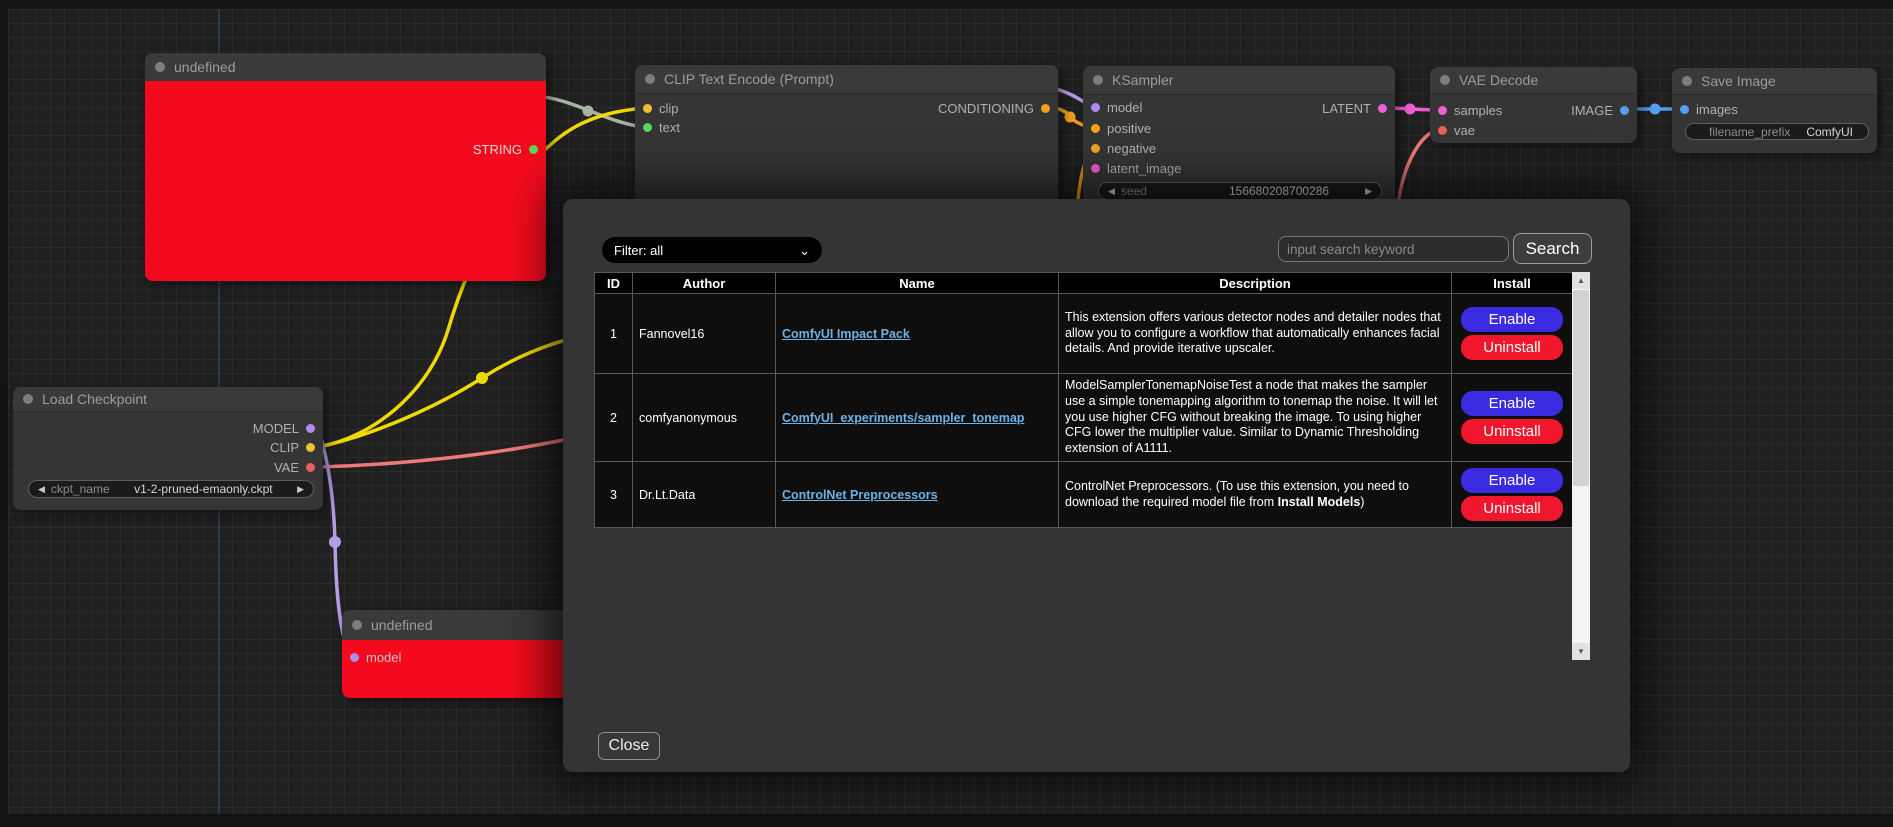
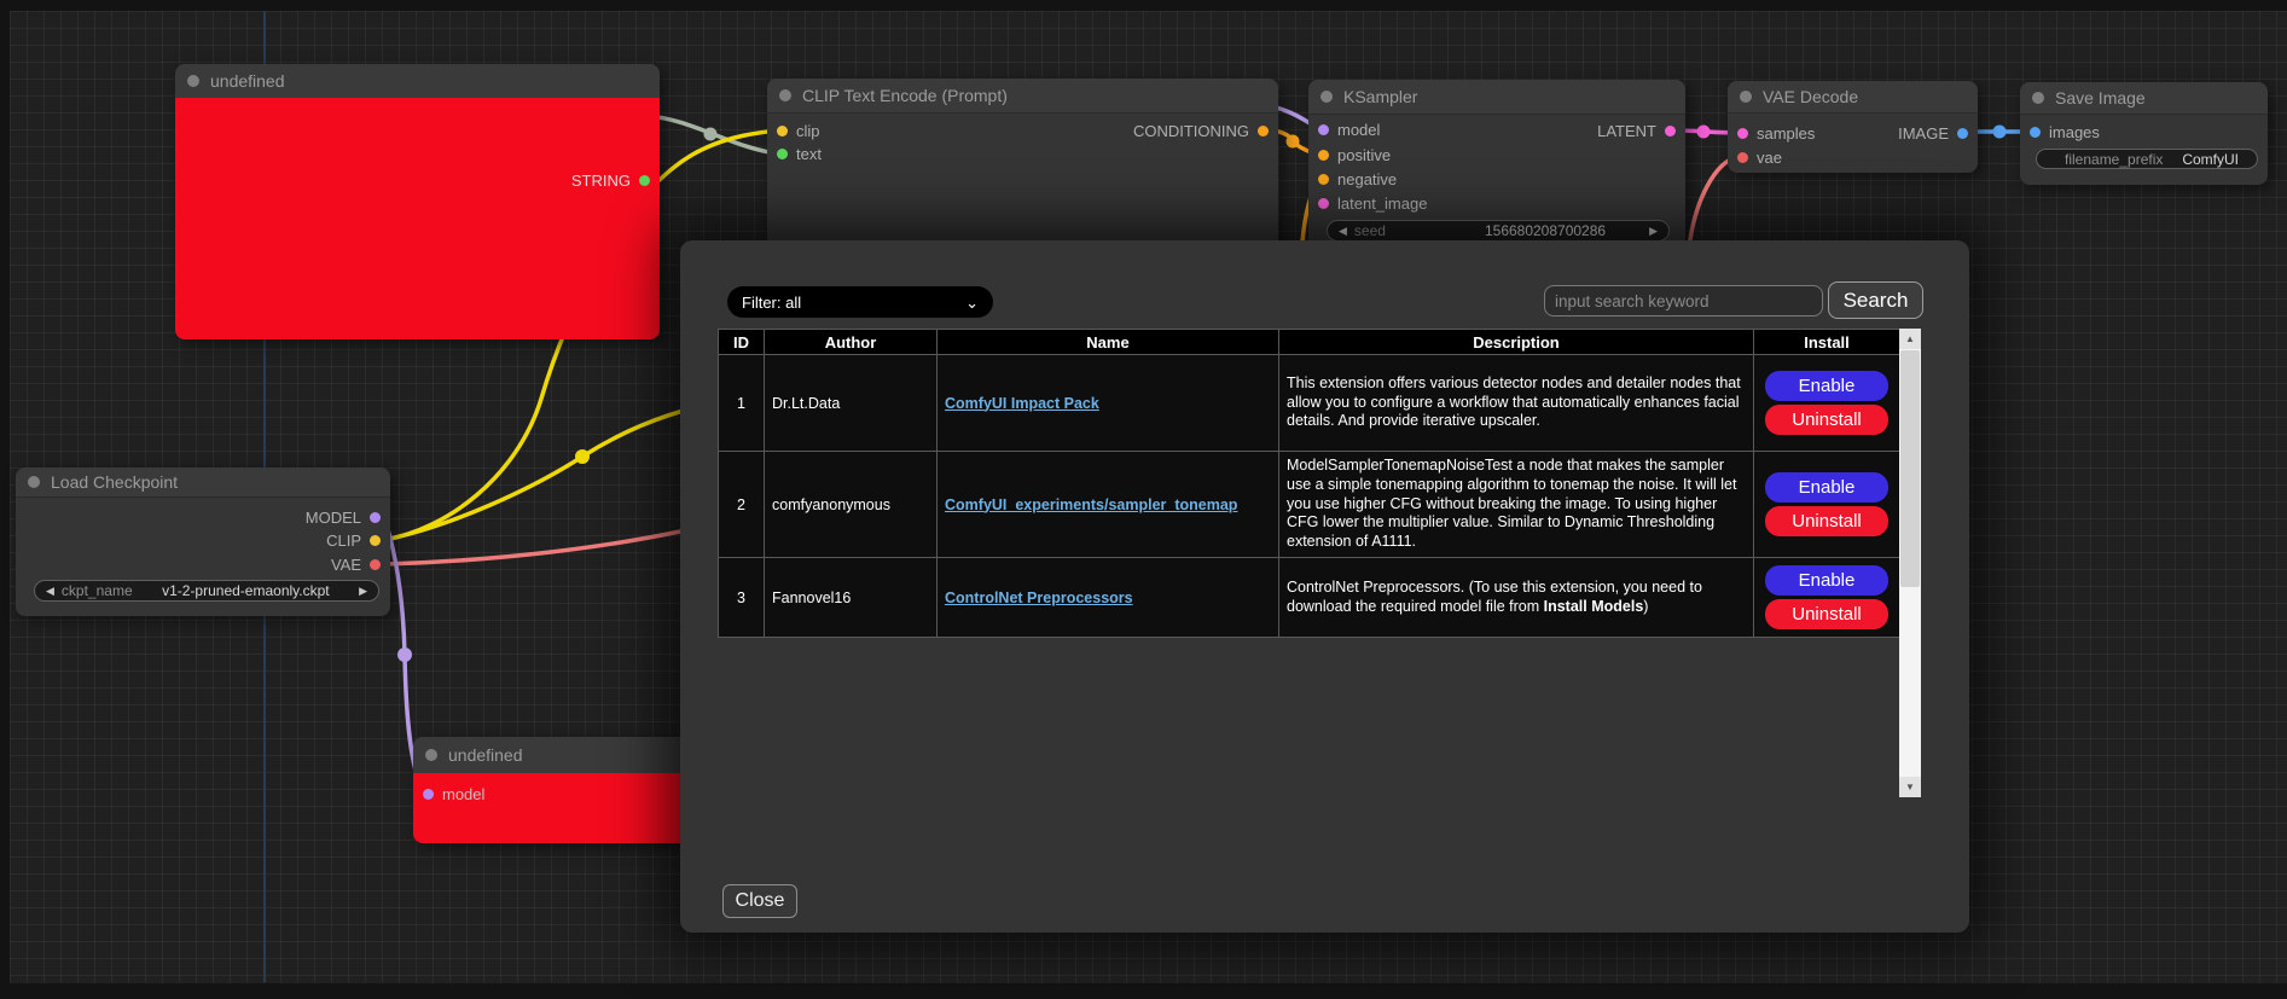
  undefined
  STRING
  CLIP Text Encode (Prompt)
  clip
  text
  CONDITIONING
  KSampler
  model
  positive
  negative
  latent_image
  LATENT
  ◀
  seed
  156680208700286
  ▶
  VAE Decode
  samples
  vae
  IMAGE
  Save Image
  images
  filename_prefix
  ComfyUI
  Load Checkpoint
  MODEL
  CLIP
  VAE
  ◀
  ckpt_name
  v1-2-pruned-emaonly.ckpt
  ▶
  undefined
  model
  Filter: all
  ⌄
  input search keyword
  Search
  ID	Author	Name	Description	Install
- 1	Fannovel16	ComfyUI Impact Pack	This extension offers various detector nodes and detailer nodes that allow you to configure a workflow that automatically enhances facial details. And provide iterative upscaler.	Enable Uninstall
+ 1	Dr.Lt.Data	ComfyUI Impact Pack	This extension offers various detector nodes and detailer nodes that allow you to configure a workflow that automatically enhances facial details. And provide iterative upscaler.	Enable Uninstall
  2	comfyanonymous	ComfyUI_experiments/sampler_tonemap	ModelSamplerTonemapNoiseTest a node that makes the sampler use a simple tonemapping algorithm to tonemap the noise. It will let you use higher CFG without breaking the image. To using higher CFG lower the multiplier value. Similar to Dynamic Thresholding extension of A1111.	Enable Uninstall
- 3	Dr.Lt.Data	ControlNet Preprocessors	ControlNet Preprocessors. (To use this extension, you need to download the required model file from Install Models)	Enable Uninstall
+ 3	Fannovel16	ControlNet Preprocessors	ControlNet Preprocessors. (To use this extension, you need to download the required model file from Install Models)	Enable Uninstall
  ▲
  ▼
  Close
